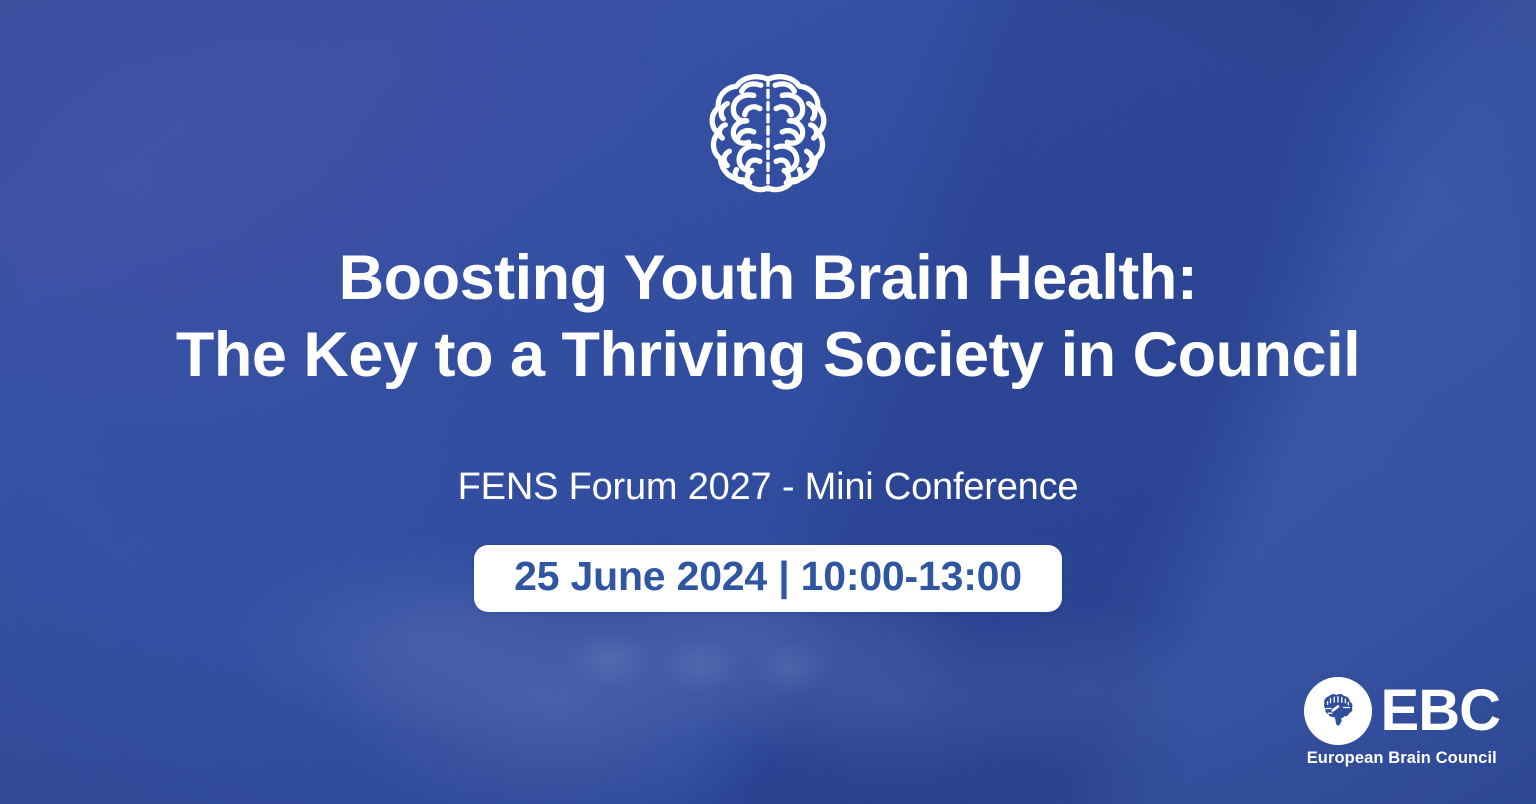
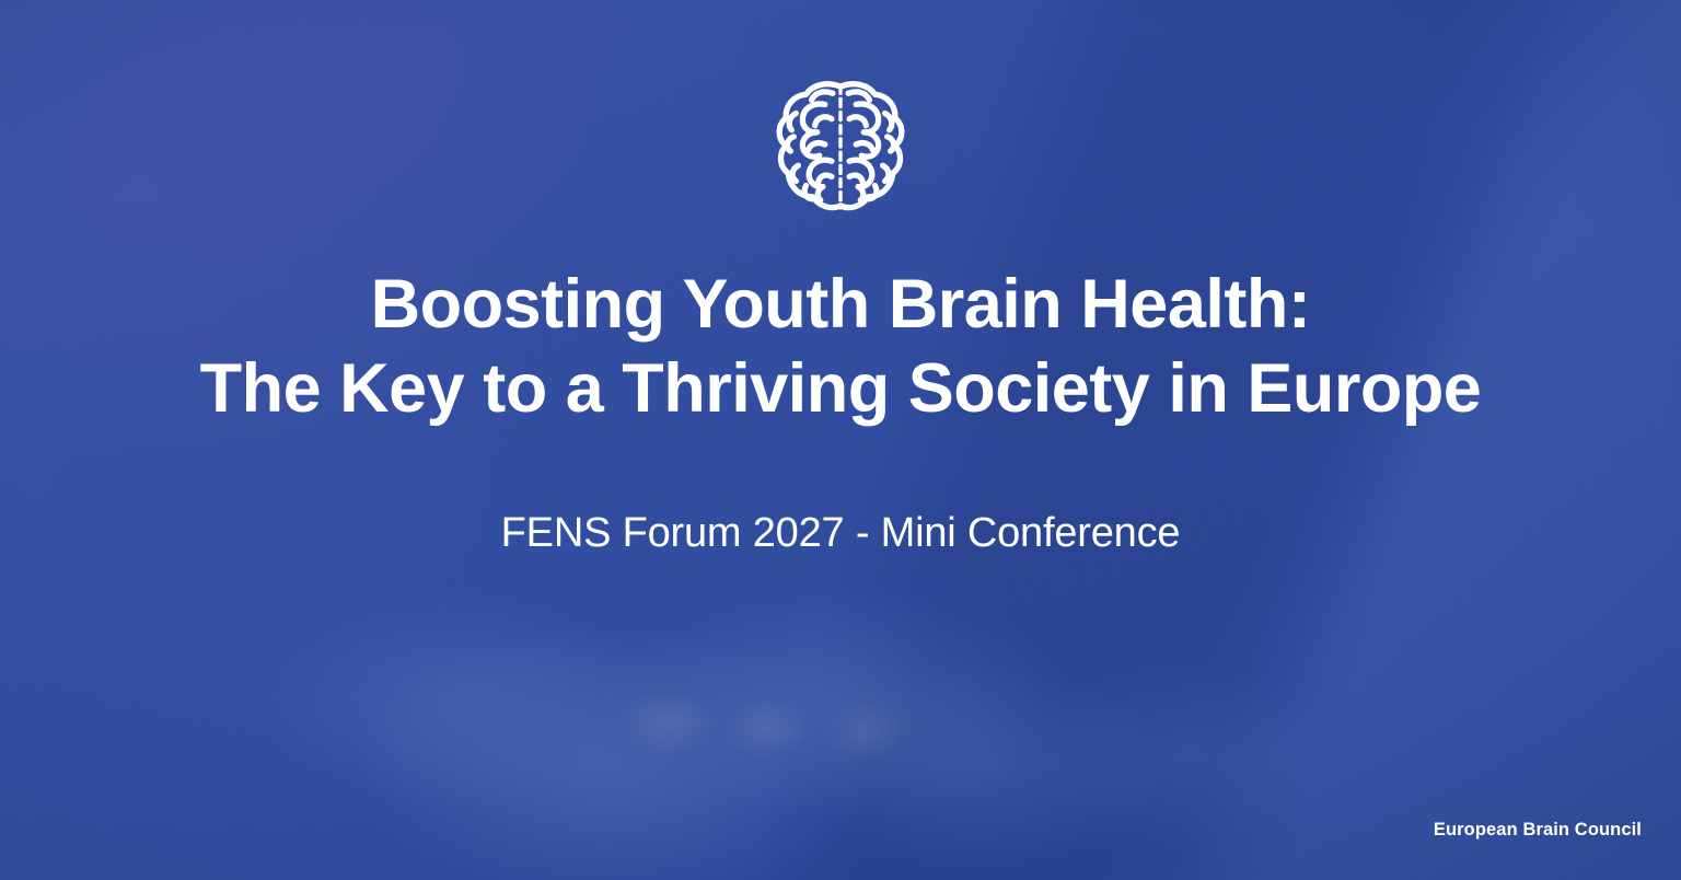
  Boosting Youth Brain Health:
- The Key to a Thriving Society in Council
+ The Key to a Thriving Society in Europe
  FENS Forum 2027 - Mini Conference
- 25 June 2024 | 10:00-13:00
- EBC
  European Brain Council
